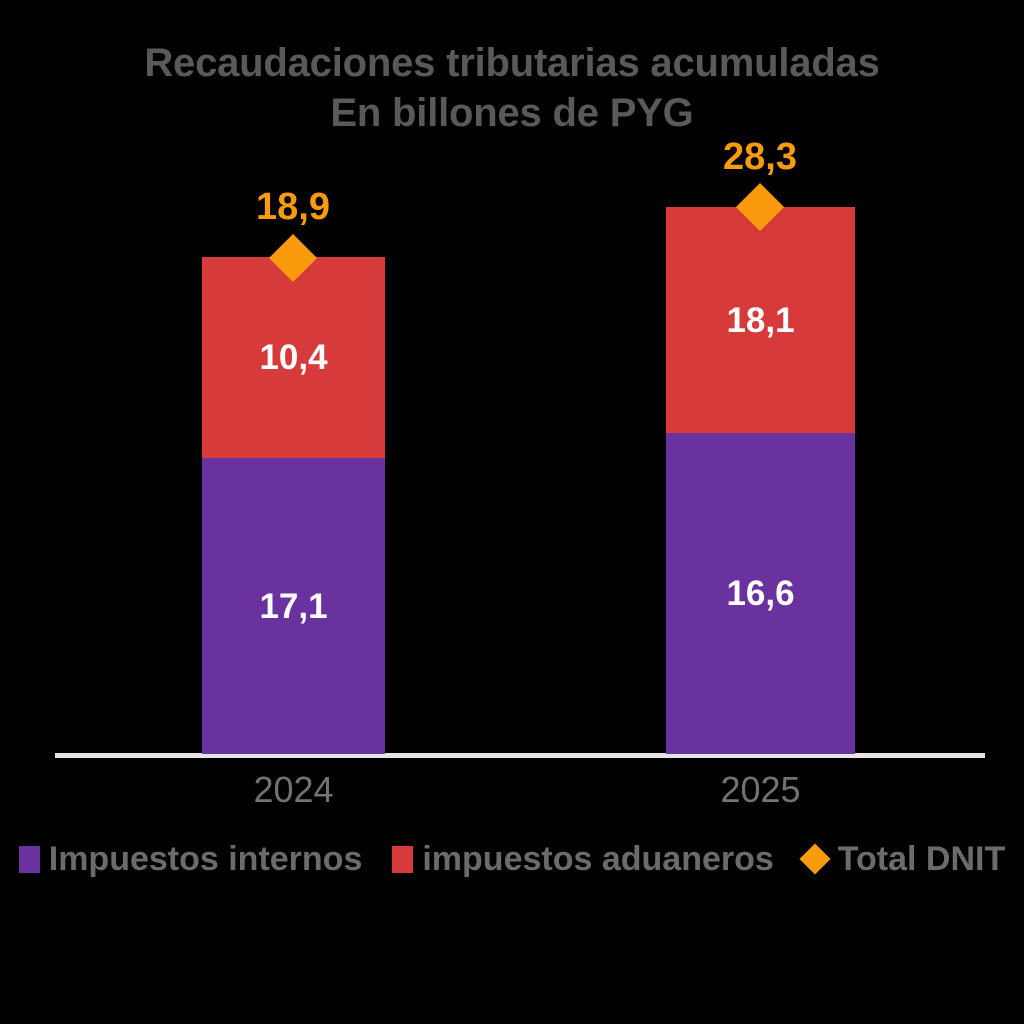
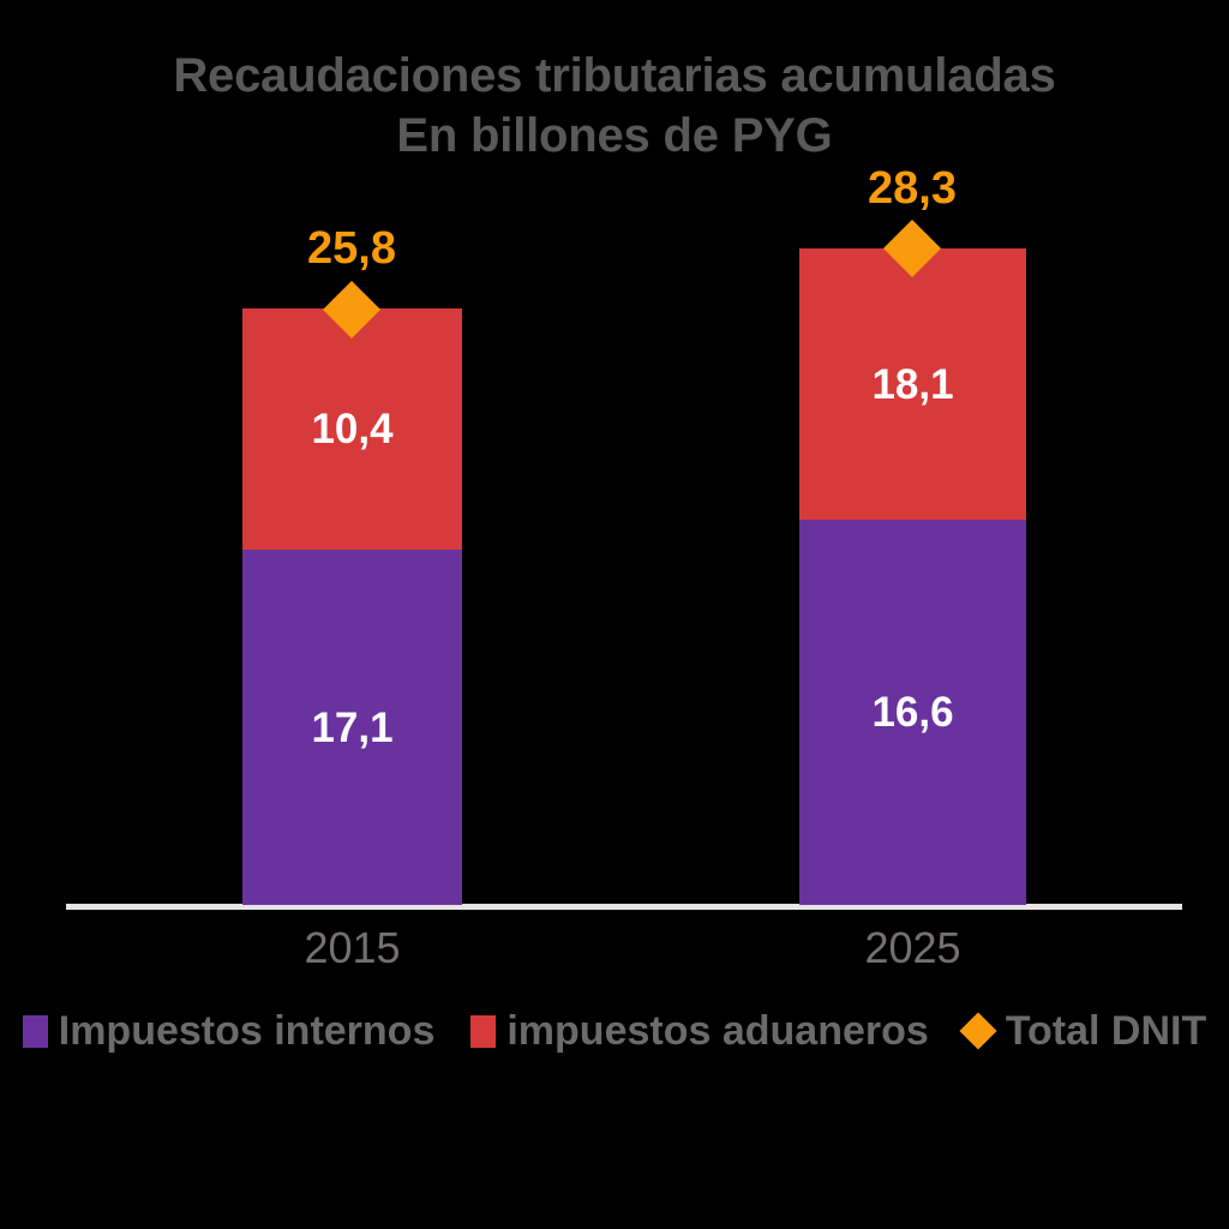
  Recaudaciones tributarias acumuladas
  En billones de PYG
  10,4
  17,1
- 18,9
+ 25,8
- 2024
+ 2015
  18,1
  16,6
  28,3
  2025
  Impuestos internos
  impuestos aduaneros
  Total DNIT
